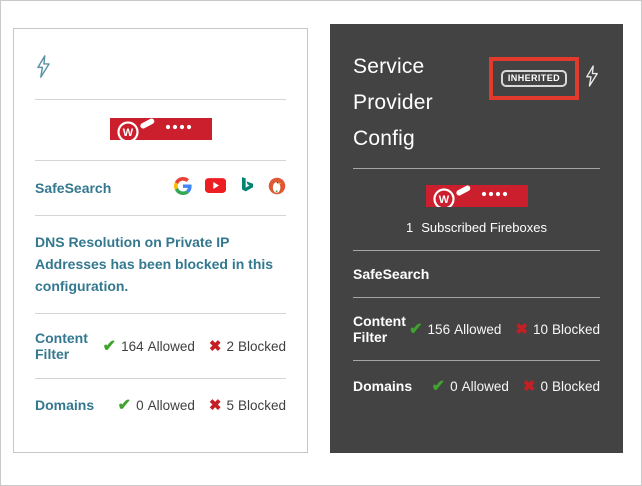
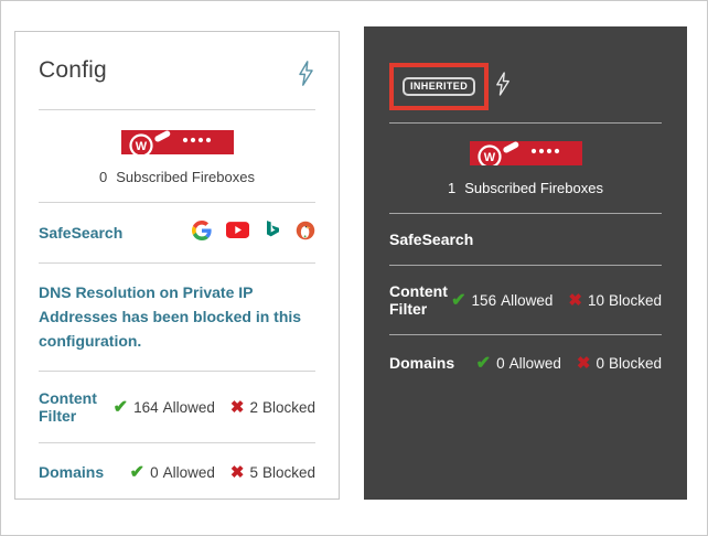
+ Config
  W
+ 0 Subscribed Fireboxes
  SafeSearch
  DNS Resolution on Private IP Addresses has been blocked in this configuration.
  Content Filter
  ✔
  164
  Allowed
  ✖
  2
  Blocked
  Domains
  ✔
  0
  Allowed
  ✖
  5
  Blocked
- Service Provider Config
  INHERITED
  W
  1 Subscribed Fireboxes
  SafeSearch
  Content Filter
  ✔
  156
  Allowed
  ✖
  10
  Blocked
  Domains
  ✔
  0
  Allowed
  ✖
  0
  Blocked
